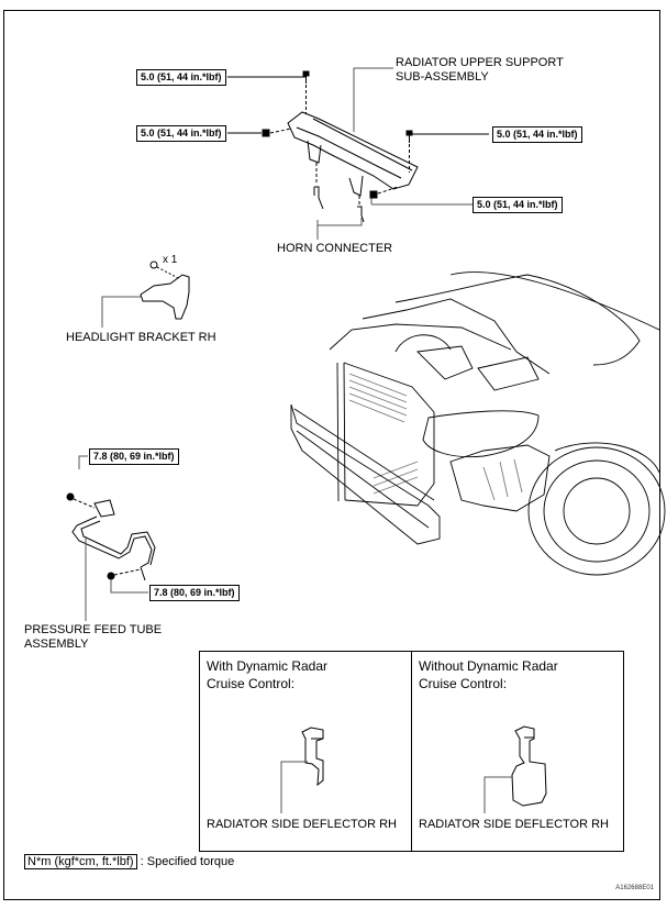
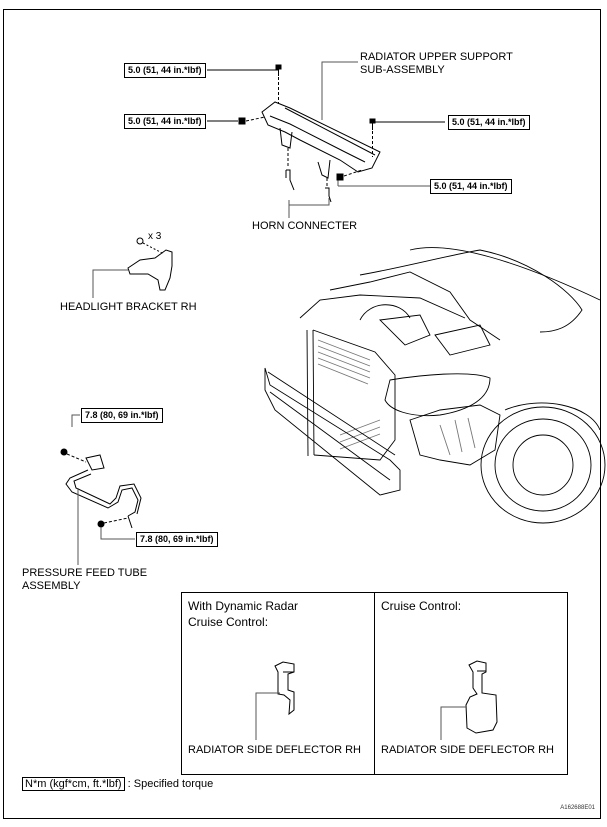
  RADIATOR UPPER SUPPORT
  SUB-ASSEMBLY
  HORN CONNECTER
- x 1
+ x 3
  HEADLIGHT BRACKET RH
  PRESSURE FEED TUBE
  ASSEMBLY
  5.0 (51, 44 in.*lbf)
  5.0 (51, 44 in.*lbf)
  5.0 (51, 44 in.*lbf)
  5.0 (51, 44 in.*lbf)
  7.8 (80, 69 in.*lbf)
  7.8 (80, 69 in.*lbf)
  With Dynamic Radar
  Cruise Control:
  RADIATOR SIDE DEFLECTOR RH
- Without Dynamic Radar
  Cruise Control:
  RADIATOR SIDE DEFLECTOR RH
  N*m (kgf*cm, ft.*lbf) : Specified torque
